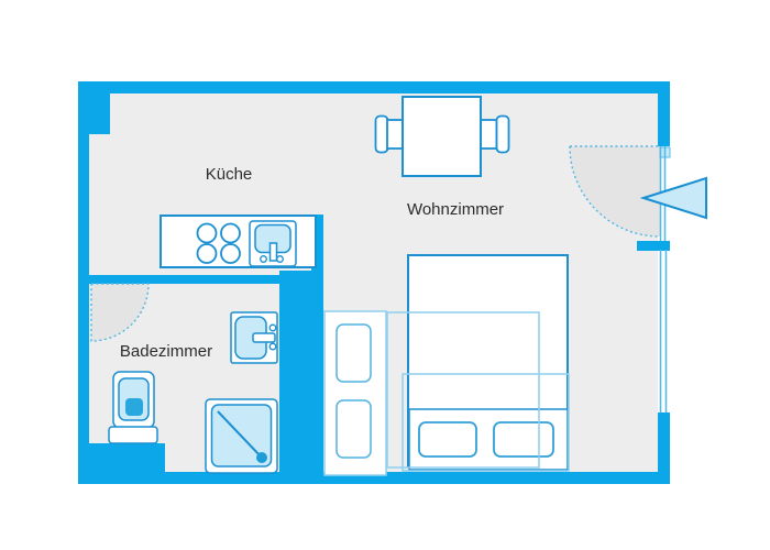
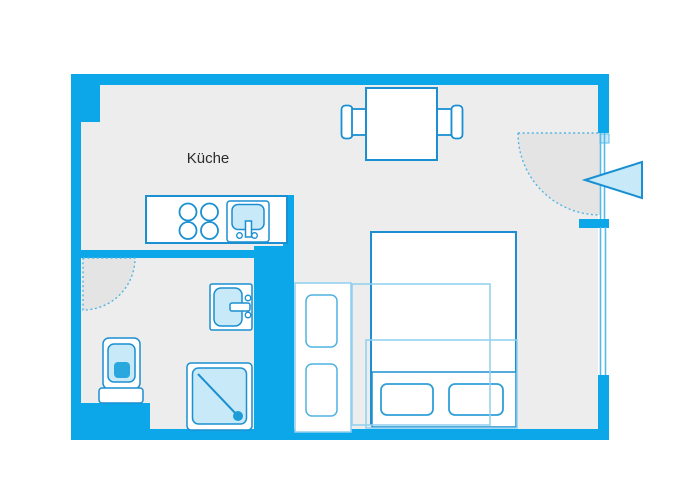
  Küche
- Wohnzimmer
- Badezimmer
